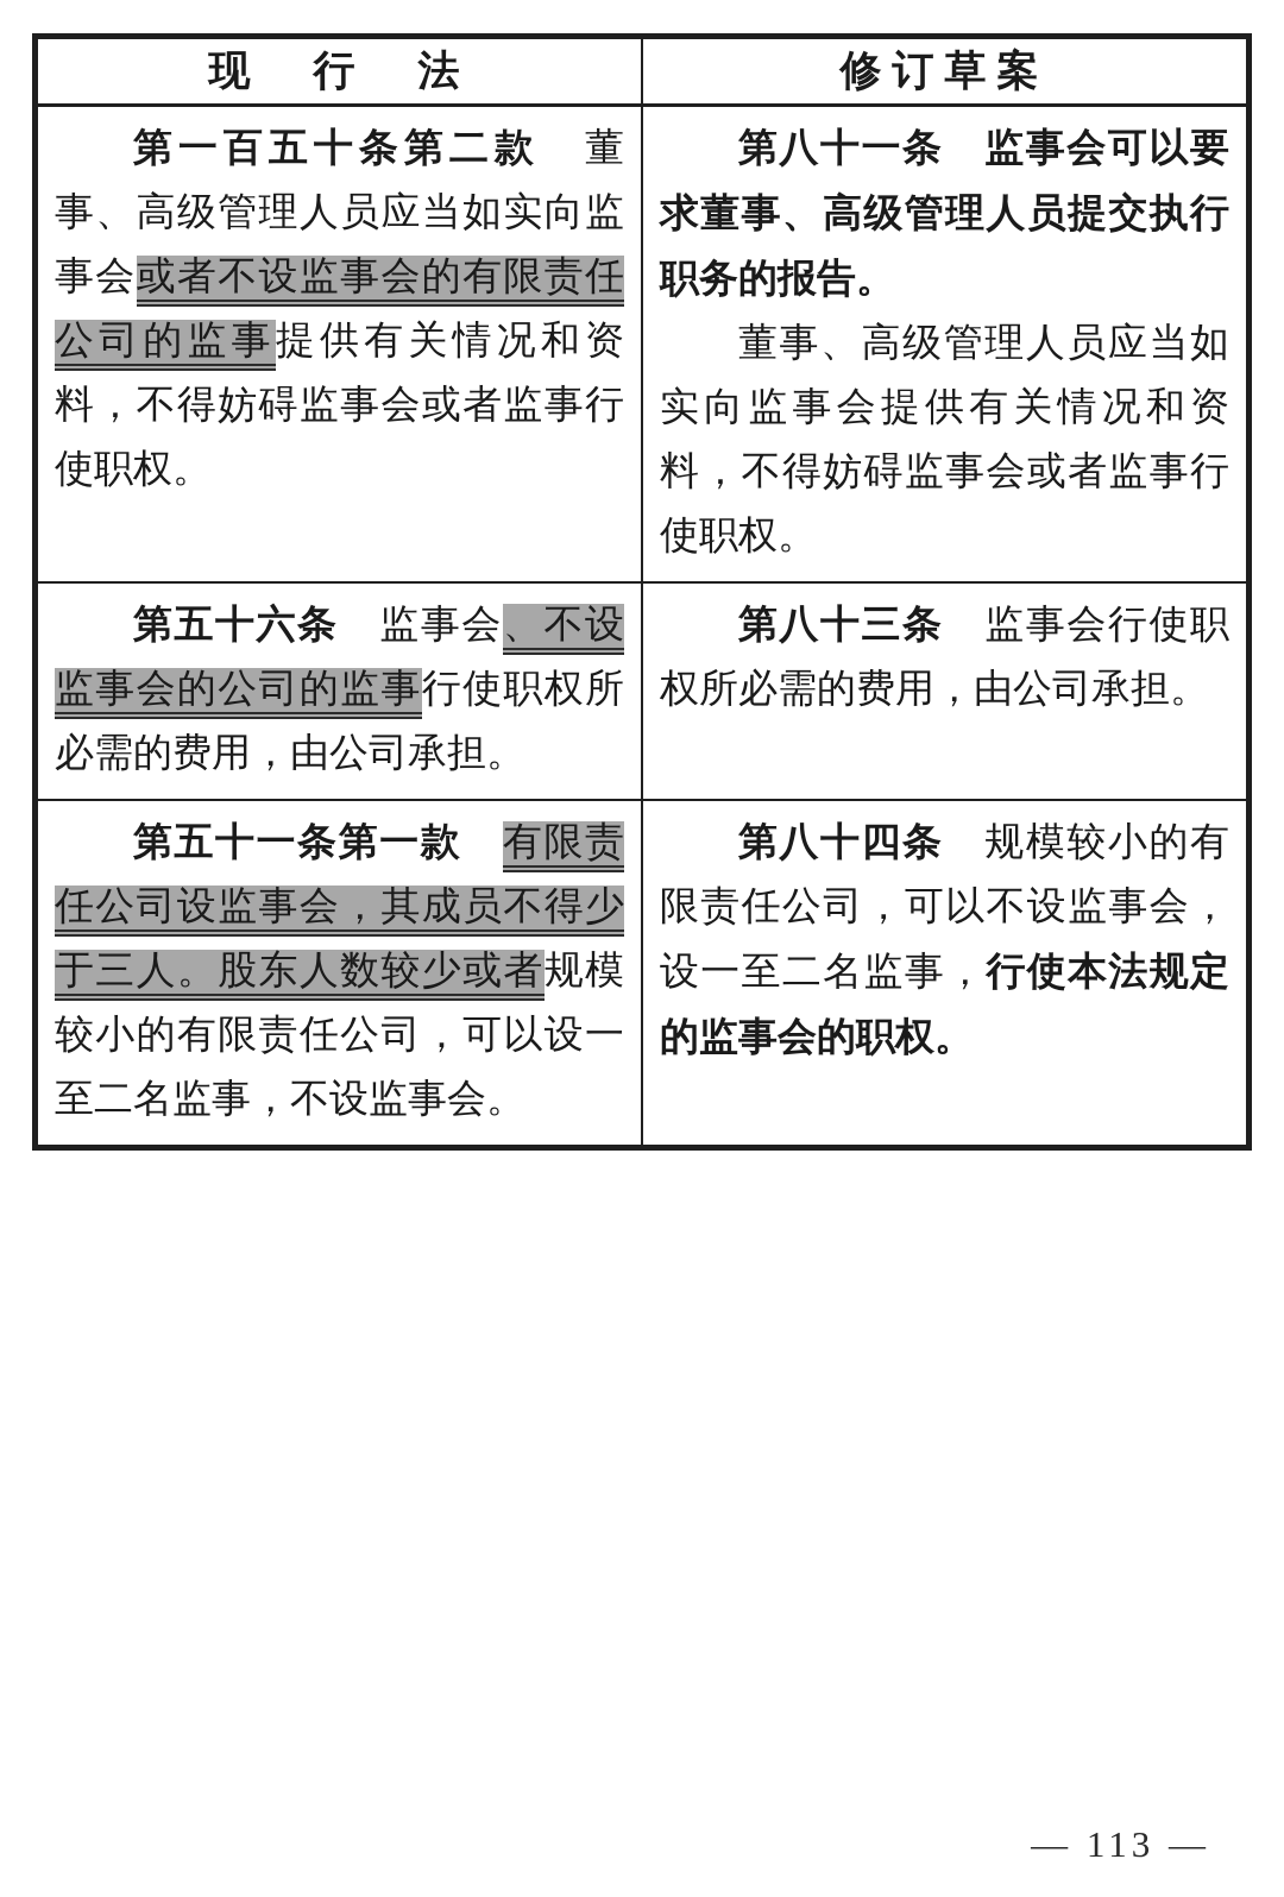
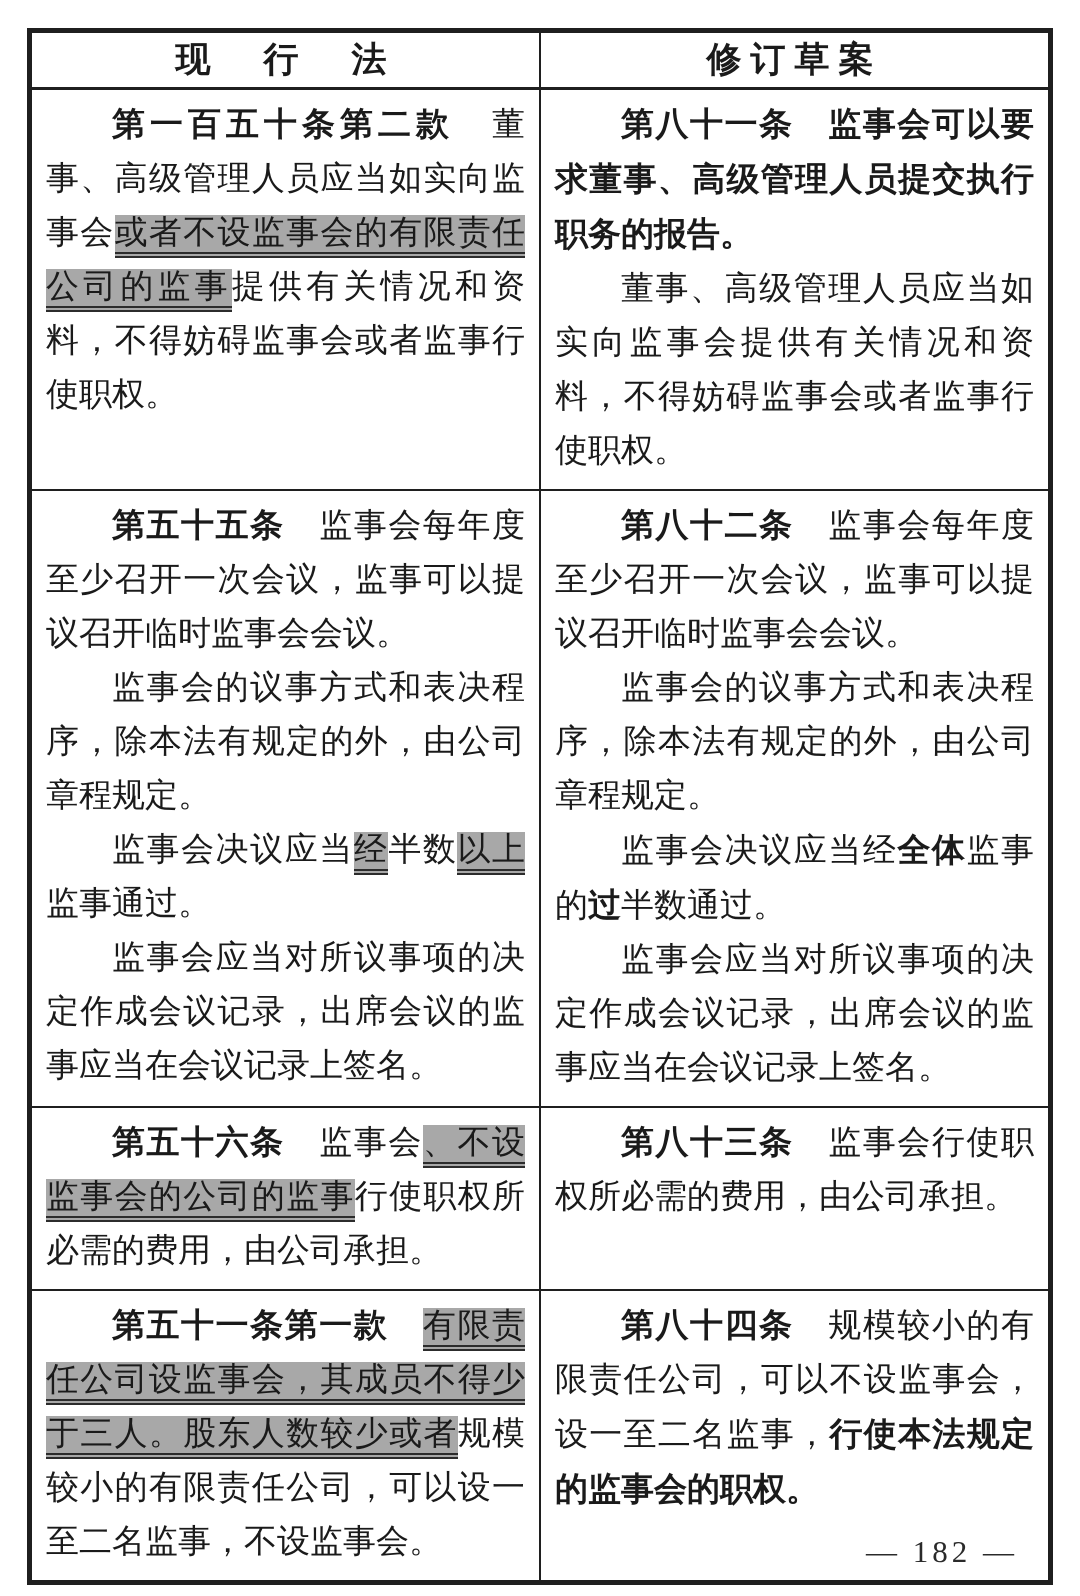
  现 行 法	修订草案
  第一百五十条第二款 董事、高级管理人员应当如实向监事会或者不设监事会的有限责任公司的监事提供有关情况和资料，不得妨碍监事会或者监事行使职权。	第八十一条 监事会可以要求董事、高级管理人员提交执行职务的报告。董事、高级管理人员应当如实向监事会提供有关情况和资料，不得妨碍监事会或者监事行使职权。
+ 第五十五条 监事会每年度至少召开一次会议，监事可以提议召开临时监事会会议。监事会的议事方式和表决程序，除本法有规定的外，由公司章程规定。监事会决议应当经半数以上监事通过。监事会应当对所议事项的决定作成会议记录，出席会议的监事应当在会议记录上签名。	第八十二条 监事会每年度至少召开一次会议，监事可以提议召开临时监事会会议。监事会的议事方式和表决程序，除本法有规定的外，由公司章程规定。监事会决议应当经全体监事的过半数通过。监事会应当对所议事项的决定作成会议记录，出席会议的监事应当在会议记录上签名。
  第五十六条 监事会、不设监事会的公司的监事行使职权所必需的费用，由公司承担。	第八十三条 监事会行使职权所必需的费用，由公司承担。
  第五十一条第一款 有限责任公司设监事会，其成员不得少于三人。股东人数较少或者规模较小的有限责任公司，可以设一至二名监事，不设监事会。	第八十四条 规模较小的有限责任公司，可以不设监事会，设一至二名监事，行使本法规定的监事会的职权。
- — 113 —
+ — 182 —
